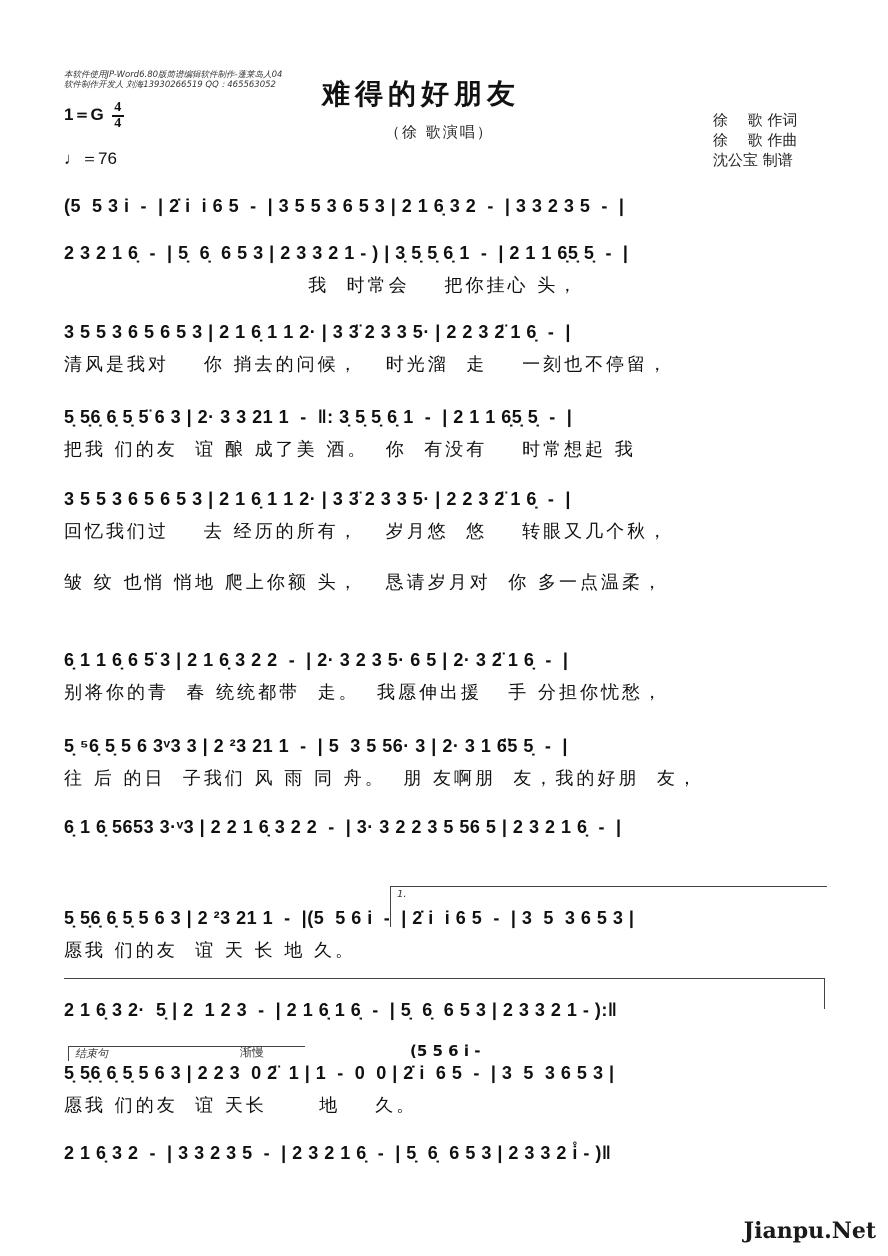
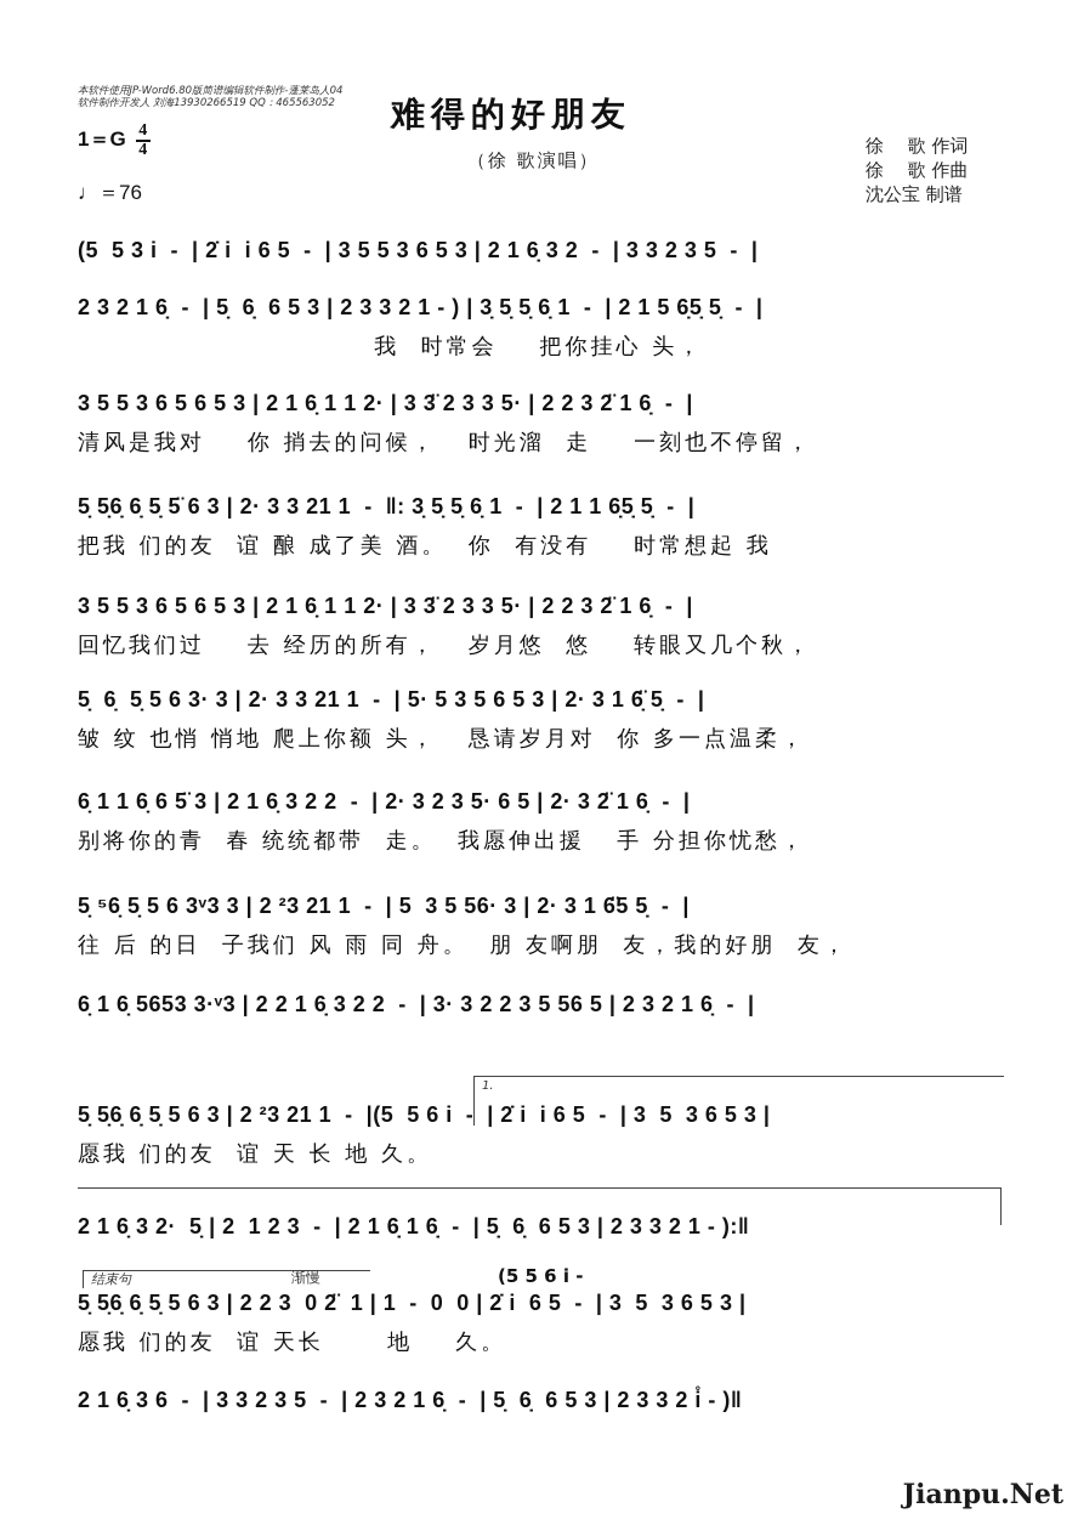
  本软件使用JP-Word6.80版简谱编辑软件制作-蓬莱岛人04
  软件制作开发人 刘海13930266519 QQ：465563052
  难得的好朋友
  （徐 歌演唱）
  1＝G
  4
  4
  ♩＝76
  徐 歌 作词
  徐 歌 作曲
  沈公宝 制谱
  (5 5 3 i - | 2̇ i i 6 5 - | 3 5 5 3 6 5 3 | 2 1 6̣ 3 2 - | 3 3 2 3 5 - |
- 2 3 2 1 6̣ - | 5̣ 6̣ 6 5 3 | 2 3 3 2 1 - ) | 3̣ 5̣ 5̣ 6̣ 1 - | 2 1 1 6̣5̣ 5̣ - |
+ 2 3 2 1 6̣ - | 5̣ 6̣ 6 5 3 | 2 3 3 2 1 - ) | 3̣ 5̣ 5̣ 6̣ 1 - | 2 1 5 6̣5̣ 5̣ - |
  我 时常会 把你挂心 头，
  3 5 5 3 6 5 6 5 3 | 2 1 6̣ 1 1 2· | 3 3̈ 2 3 3 5· | 2 2 3 2̈ 1 6̣ - |
  清风是我对 你 捎去的问候， 时光溜 走 一刻也不停留，
  5̣ 5̣6̣ 6̣ 5̣ 5̈ 6 3 | 2· 3 3 21 1 - ‖: 3̣ 5̣ 5̣ 6̣ 1 - | 2 1 1 6̣5̣ 5̣ - |
  把我 们的友 谊 酿 成了美 酒。 你 有没有 时常想起 我
  3 5 5 3 6 5 6 5 3 | 2 1 6̣ 1 1 2· | 3 3̈ 2 3 3 5· | 2 2 3 2̈ 1 6̣ - |
  回忆我们过 去 经历的所有， 岁月悠 悠 转眼又几个秋，
+ 5̣ 6̣ 5̣ 5 6 3· 3 | 2· 3 3 21 1 - | 5· 5 3 5 6 5 3 | 2· 3 1 6̣̈ 5̣ - |
  皱 纹 也悄 悄地 爬上你额 头， 恳请岁月对 你 多一点温柔，
  6̣ 1 1 6̣ 6 5̈ 3 | 2 1 6̣ 3 2 2 - | 2· 3 2 3 5· 6 5 | 2· 3 2̈ 1 6̣ - |
  别将你的青 春 统统都带 走。 我愿伸出援 手 分担你忧愁，
  5̣ ⁵6̣ 5̣ 5 6 3ᵛ3 3 | 2 ²3 21 1 - | 5 3 5 56· 3 | 2· 3 1 6̈5 5̣ - |
  往 后 的日 子我们 风 雨 同 舟。 朋 友啊朋 友，我的好朋 友，
  6̣ 1 6̣ 5653 3·ᵛ3 | 2 2 1 6̣ 3 2 2 - | 3· 3 2 2 3 5 56 5 | 2 3 2 1 6̣ - |
  1.
  5̣ 5̣6̣ 6̣ 5̣ 5 6 3 | 2 ²3 21 1 - |(5 5 6 i - | 2̇ i i 6 5 - | 3 5 3 6 5 3 |
  愿我 们的友 谊 天 长 地 久。
  2 1 6̣ 3 2· 5̣ | 2 1 2 3 - | 2 1 6̣ 1 6̣ - | 5̣ 6̣ 6 5 3 | 2 3 3 2 1 - ):‖
  结束句
  渐慢
  (5 5 6 i -
  5̣ 5̣6̣ 6̣ 5̣ 5 6 3 | 2 2 3 0 2̈ 1 | 1 - 0 0 | 2̇ i 6 5 - | 3 5 3 6 5 3 |
  愿我 们的友 谊 天长 地 久。
- 2 1 6̣ 3 2 - | 3 3 2 3 5 - | 2 3 2 1 6̣ - | 5̣ 6̣ 6 5 3 | 2 3 3 2 i̊ - )‖
+ 2 1 6̣ 3 6 - | 3 3 2 3 5 - | 2 3 2 1 6̣ - | 5̣ 6̣ 6 5 3 | 2 3 3 2 i̊ - )‖
  Jianpu.Net
